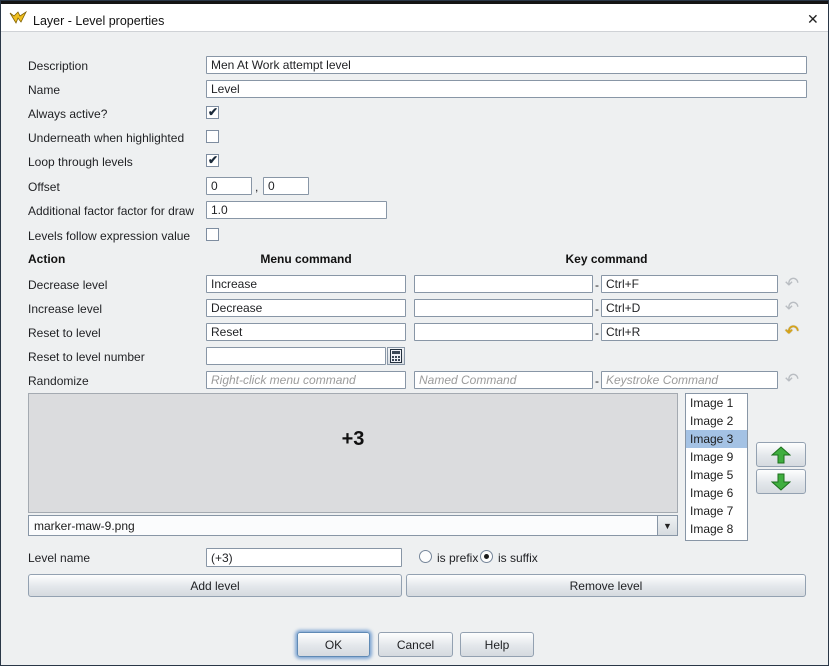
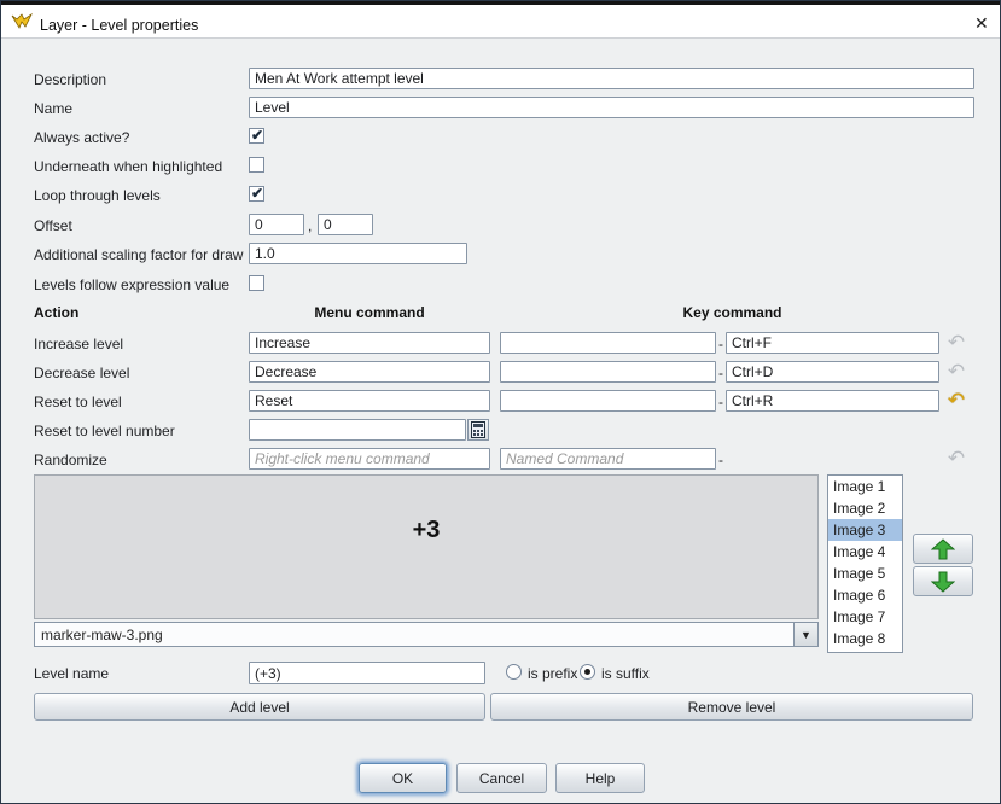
  Layer - Level properties
  ✕
  Description
  Men At Work attempt level
  Name
  Level
  Always active?
  Underneath when highlighted
  Loop through levels
  Offset
  0
  ,
  0
- Additional factor factor for draw
+ Additional scaling factor for draw
  1.0
  Levels follow expression value
  Action
  Menu command
  Key command
- Decrease level
+ Increase level
  Increase
  -
  Ctrl+F
  ↶
- Increase level
+ Decrease level
  Decrease
  -
  Ctrl+D
  ↶
  Reset to level
  Reset
  -
  Ctrl+R
  ↶
  Reset to level number
  Randomize
  Right-click menu command
  Named Command
  -
- Keystroke Command
  ↶
  +3
  Image 1
  Image 2
  Image 3
- Image 9
+ Image 4
  Image 5
  Image 6
  Image 7
  Image 8
- marker-maw-9.png
+ marker-maw-3.png
  ▼
  Level name
  (+3)
  is prefix
  is suffix
  Add level
  Remove level
  OK
  Cancel
  Help
